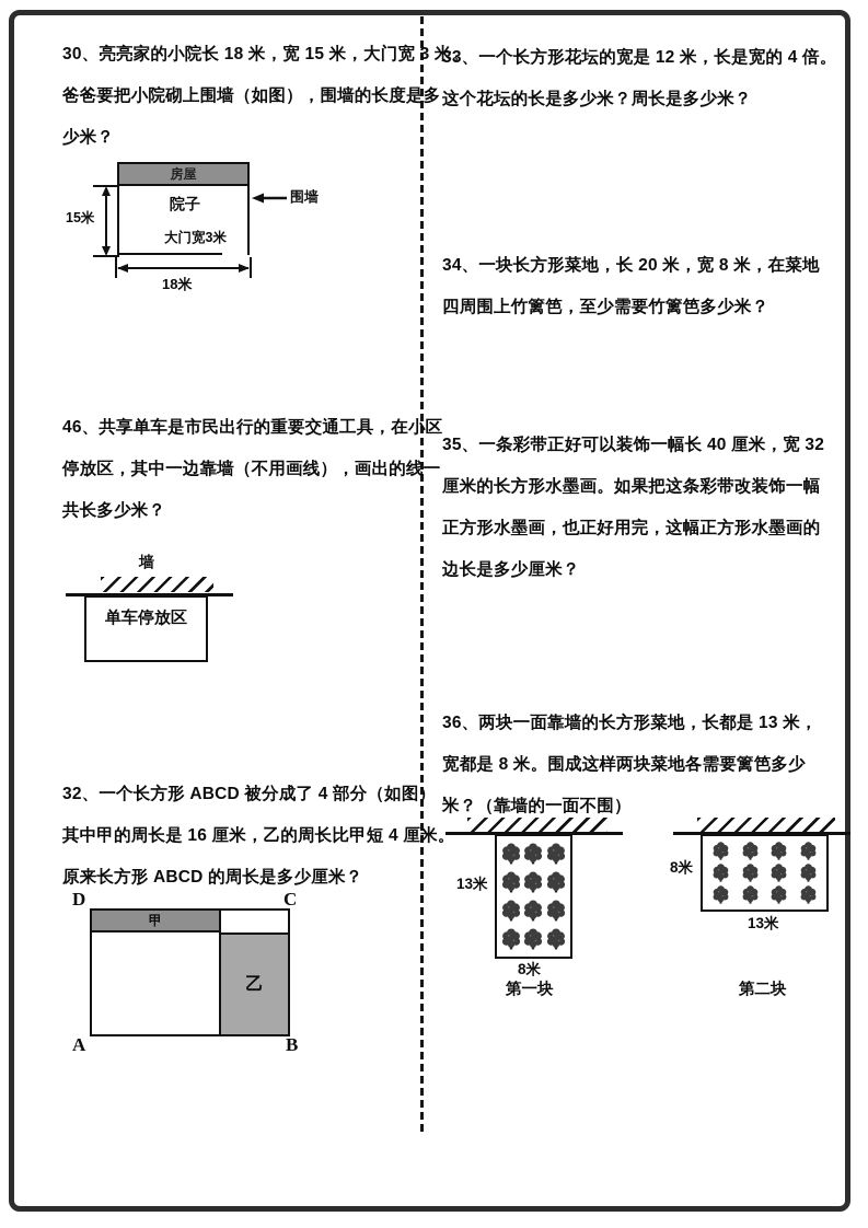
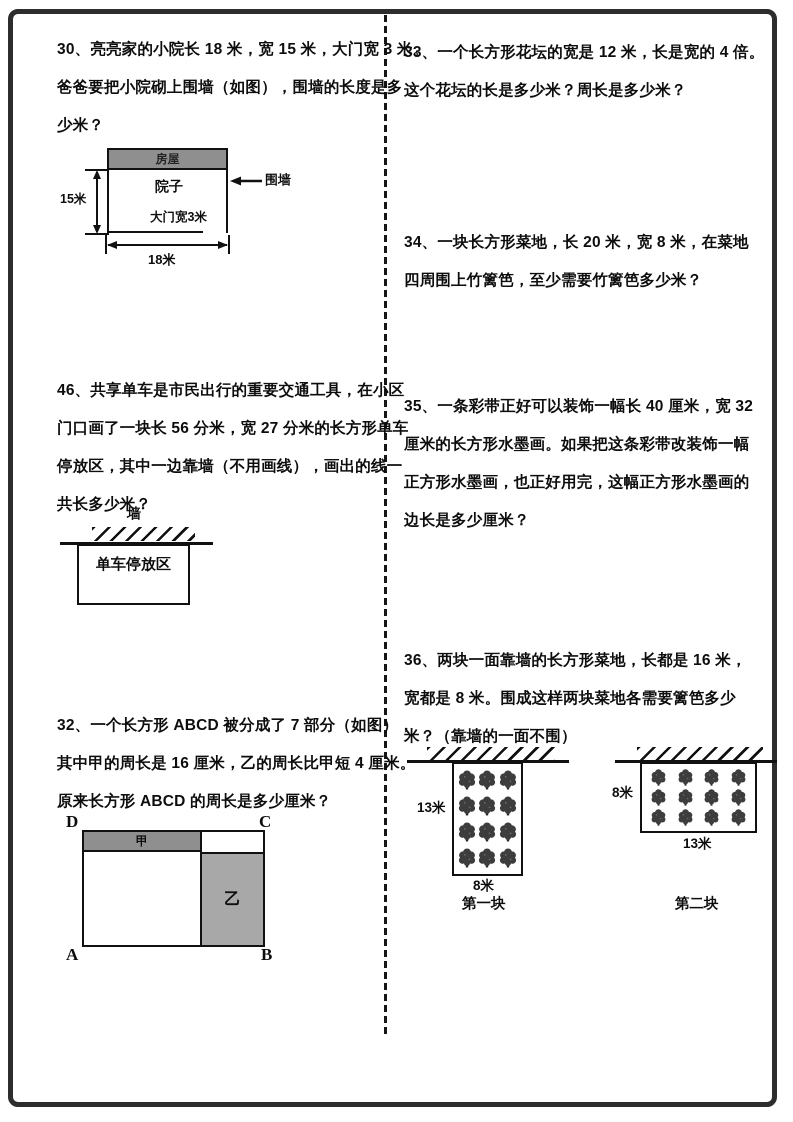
  30、亮亮家的小院长 18 米，宽 15 米，大门宽 3 米。
  爸爸要把小院砌上围墙（如图），围墙的长度是多
  少米？
  房屋
  院子
  大门宽3米
  15米
  18米
  围墙
  46、共享单车是市民出行的重要交通工具，在小区
+ 门口画了一块长 56 分米，宽 27 分米的长方形单车
  停放区，其中一边靠墙（不用画线），画出的线一
  共长多少米？
  墙
  单车停放区
- 32、一个长方形 ABCD 被分成了 4 部分（如图），
+ 32、一个长方形 ABCD 被分成了 7 部分（如图），
  其中甲的周长是 16 厘米，乙的周长比甲短 4 厘米。
  原来长方形 ABCD 的周长是多少厘米？
  D
  C
  A
  B
  甲
  乙
  33、一个长方形花坛的宽是 12 米，长是宽的 4 倍。
  这个花坛的长是多少米？周长是多少米？
  34、一块长方形菜地，长 20 米，宽 8 米，在菜地
  四周围上竹篱笆，至少需要竹篱笆多少米？
  35、一条彩带正好可以装饰一幅长 40 厘米，宽 32
  厘米的长方形水墨画。如果把这条彩带改装饰一幅
  正方形水墨画，也正好用完，这幅正方形水墨画的
  边长是多少厘米？
- 36、两块一面靠墙的长方形菜地，长都是 13 米，
+ 36、两块一面靠墙的长方形菜地，长都是 16 米，
  宽都是 8 米。围成这样两块菜地各需要篱笆多少
  米？（靠墙的一面不围）
  13米
  8米
  第一块
  8米
  13米
  第二块
